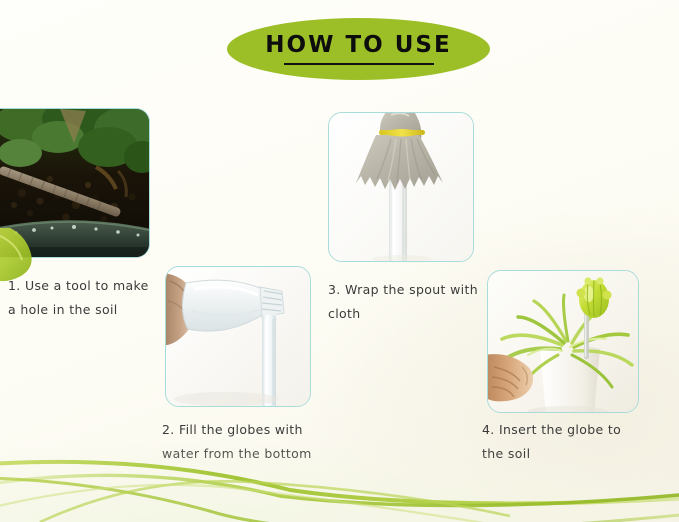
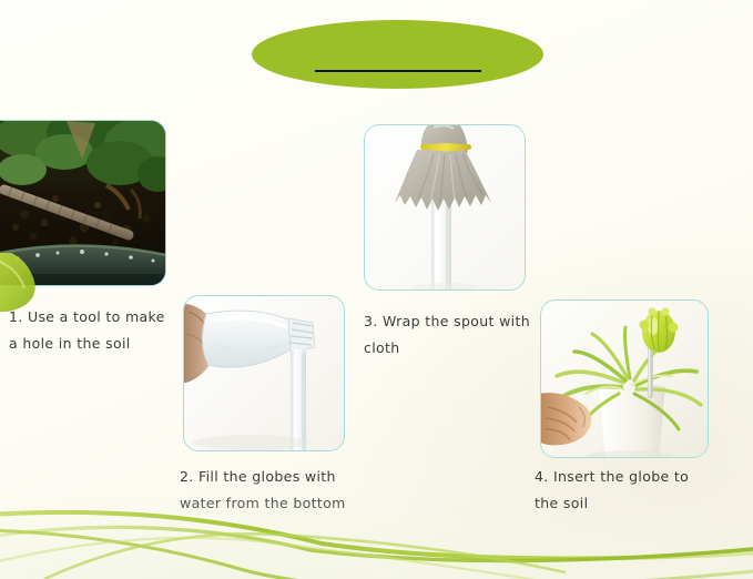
- HOW TO USE
  1. Use a tool to make
  a hole in the soil
  2. Fill the globes with
  3. Wrap the spout with
  cloth
  4. Insert the globe to
